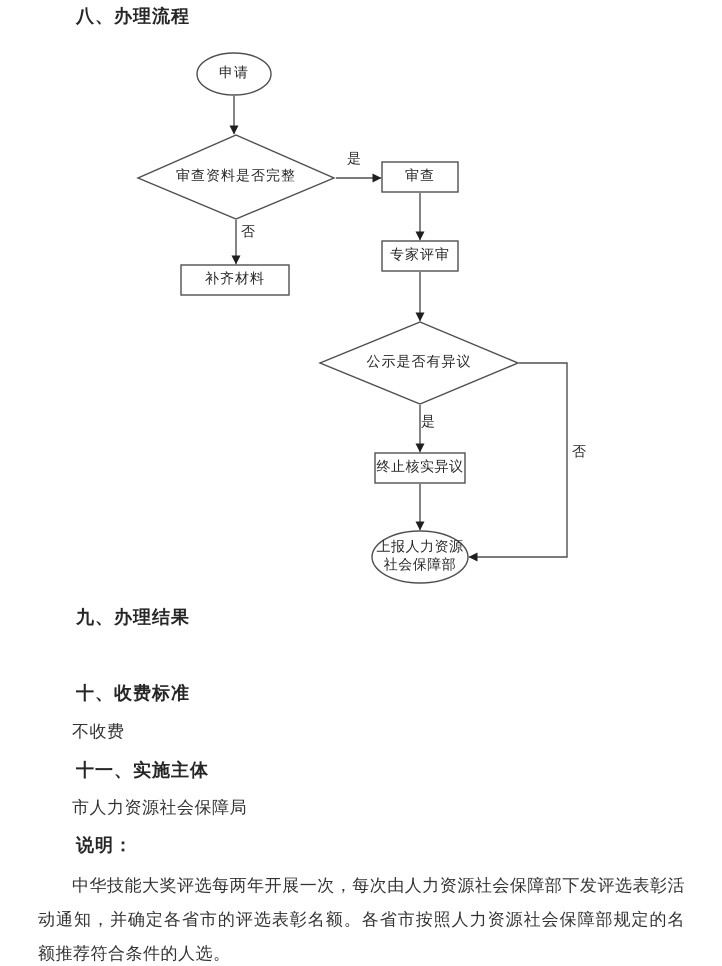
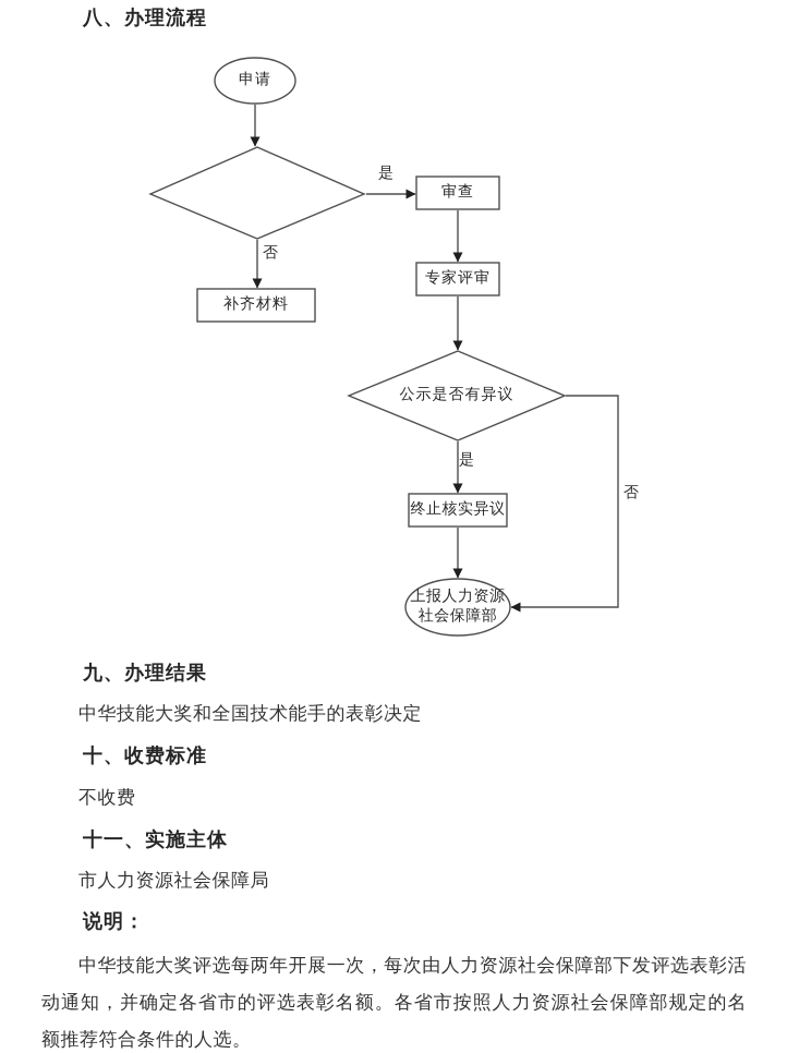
  八、办理流程
  申请
- 审查资料是否完整
  审查
  补齐材料
  专家评审
  公示是否有异议
  终止核实异议
  上报人力资源
  社会保障部
  是
  否
  是
  否
  九、办理结果
+ 中华技能大奖和全国技术能手的表彰决定
  十、收费标准
  不收费
  十一、实施主体
  市人力资源社会保障局
  说明：
  中华技能大奖评选每两年开展一次，每次由人力资源社会保障部下发评选表彰活动通知，并确定各省市的评选表彰名额。各省市按照人力资源社会保障部规定的名额推荐符合条件的人选。
